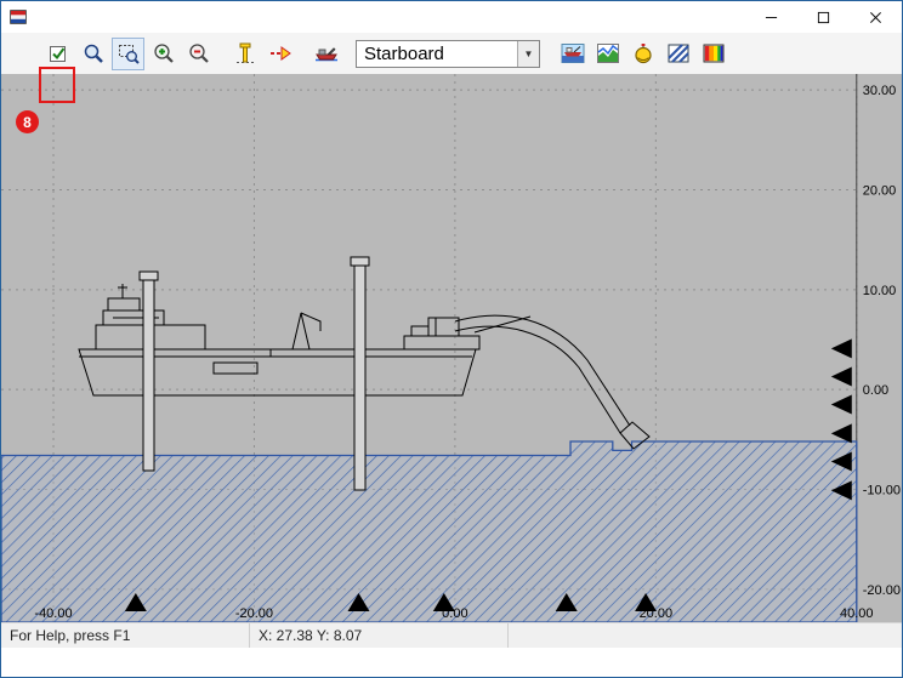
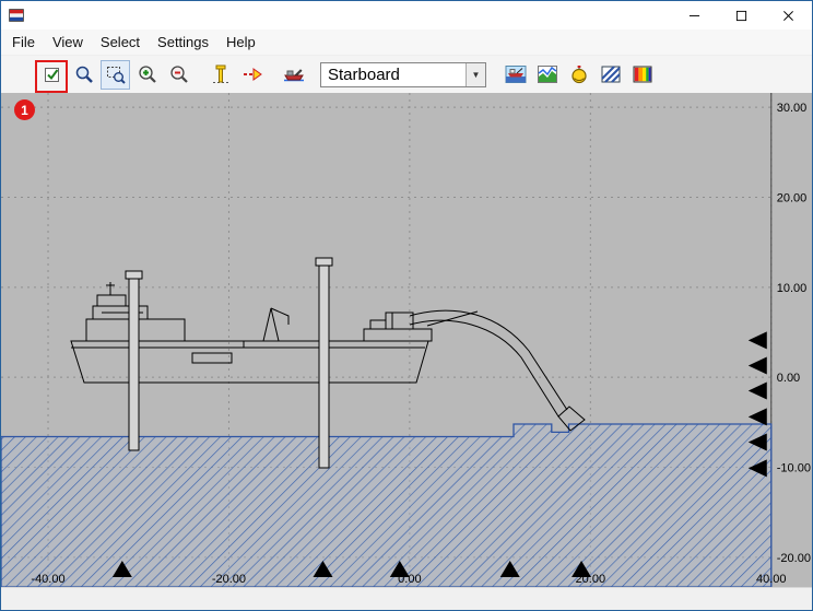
+ File
+ View
+ Select
+ Settings
+ Help
  Starboard
  ▼
  -40.00
  -20.00
  0.00
  20.00
  40.00
  30.00
  20.00
  10.00
  0.00
  -10.00
  -20.00
- For Help, press F1
- X: 27.38 Y: 8.07
- 8
+ 1
